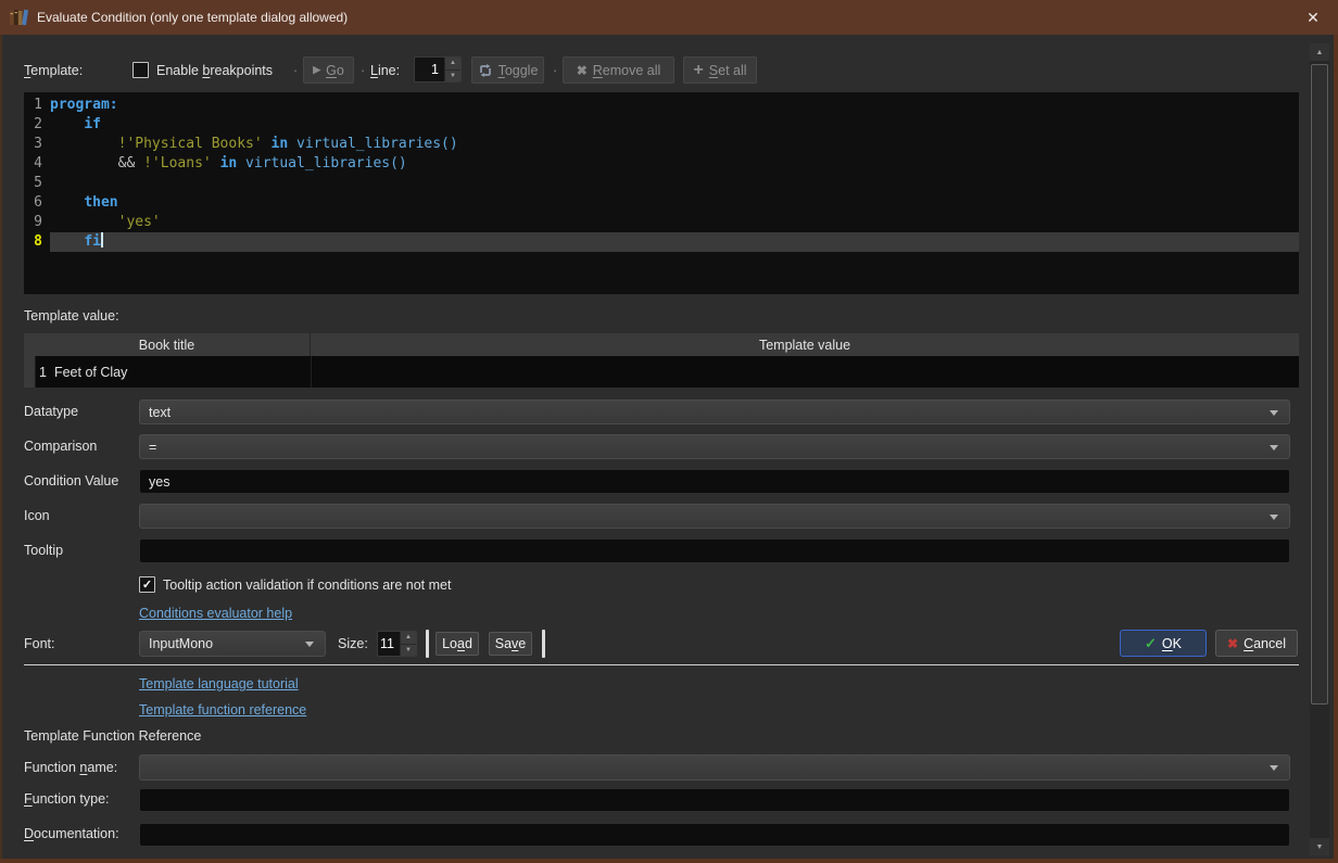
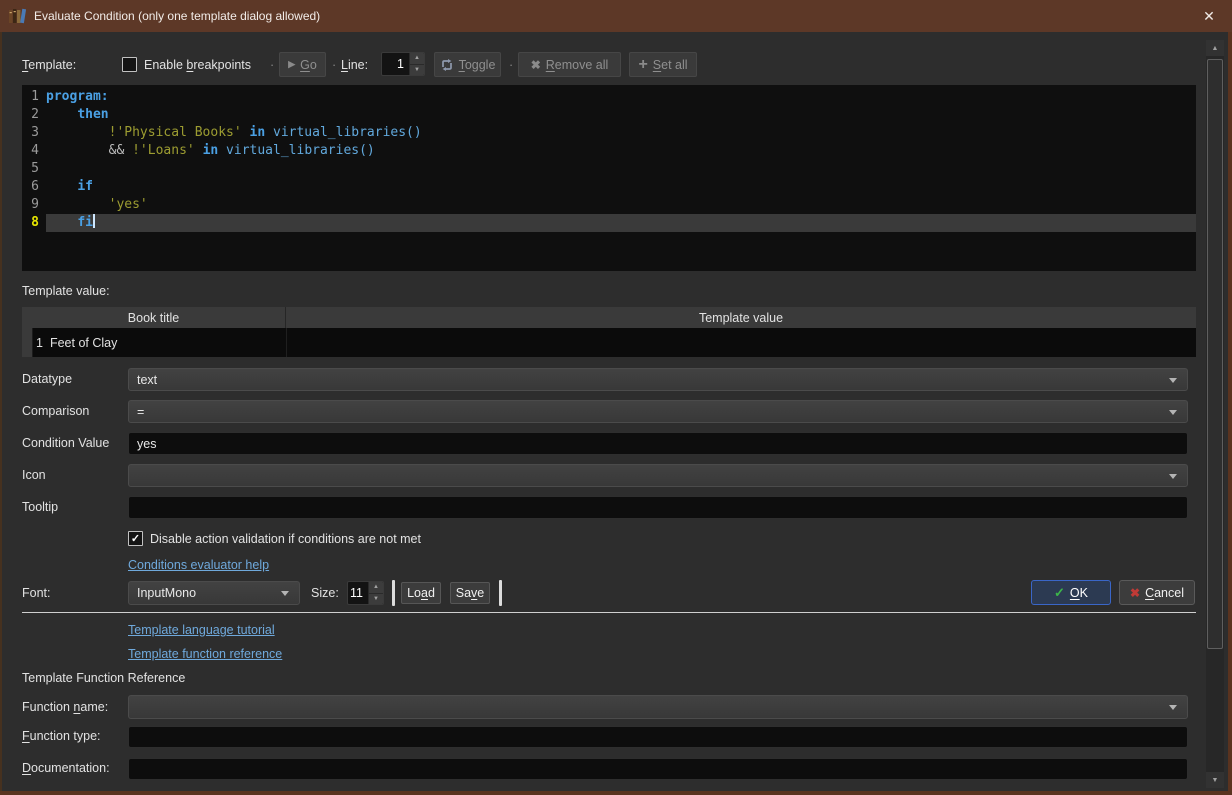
  Evaluate Condition (only one template dialog allowed)
  ✕
  Template:
  Enable breakpoints
  ·
  ▶
  Go
  ·
  Line:
  1
  Toggle
  ·
  ✖
  Remove all
  +
  Set all
  1
  program:
  2
- if
+ then
  3
  !'Physical Books' in virtual_libraries()
  4
  && !'Loans' in virtual_libraries()
  5
  6
- then
+ if
  9
  'yes'
  8
  fi
  Template value:
  Book title
  Template value
  1
  Feet of Clay
  Datatype
  text
  Comparison
  =
  Condition Value
  yes
  Icon
  Tooltip
  ✓
- Tooltip action validation if conditions are not met
+ Disable action validation if conditions are not met
  Conditions evaluator help
  Font:
  InputMono
  Size:
  11
  Load
  Save
  ✓
  OK
  ✖
  Cancel
  Template language tutorial
  Template function reference
  Template Function Reference
  Function name:
  Function type:
  Documentation:
